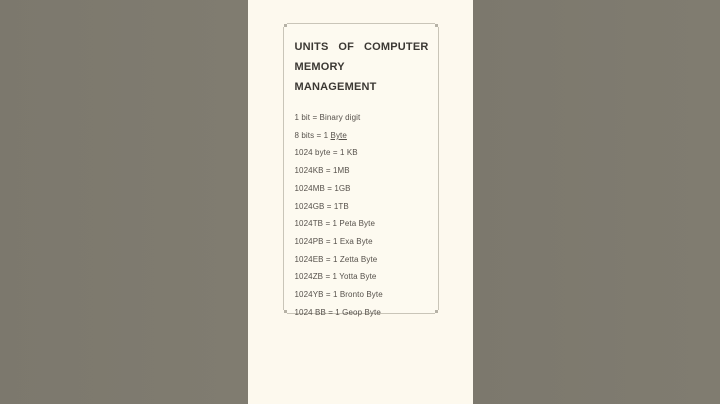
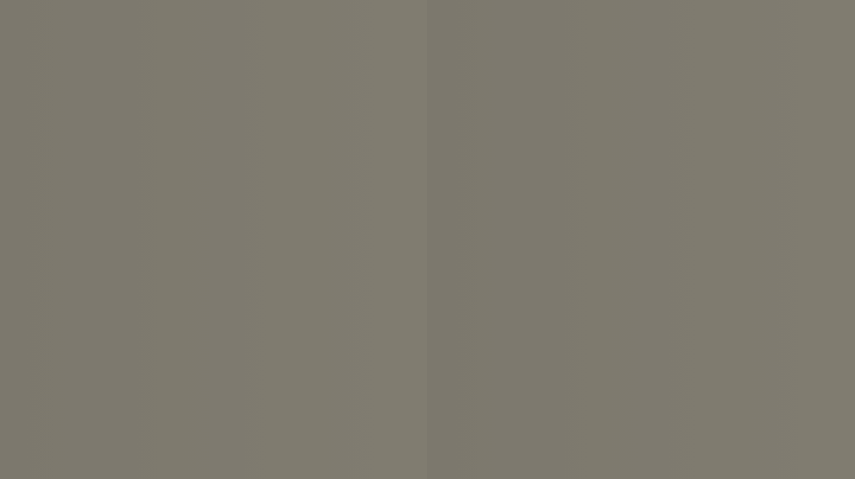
- UNITS OF COMPUTER
- MEMORY MANAGEMENT
- 1 bit = Binary digit
- 8 bits = 1 Byte
- 1024 byte = 1 KB
- 1024KB = 1MB
- 1024MB = 1GB
- 1024GB = 1TB
- 1024TB = 1 Peta Byte
- 1024PB = 1 Exa Byte
- 1024EB = 1 Zetta Byte
- 1024ZB = 1 Yotta Byte
- 1024YB = 1 Bronto Byte
- 1024 BB = 1 Geop Byte
